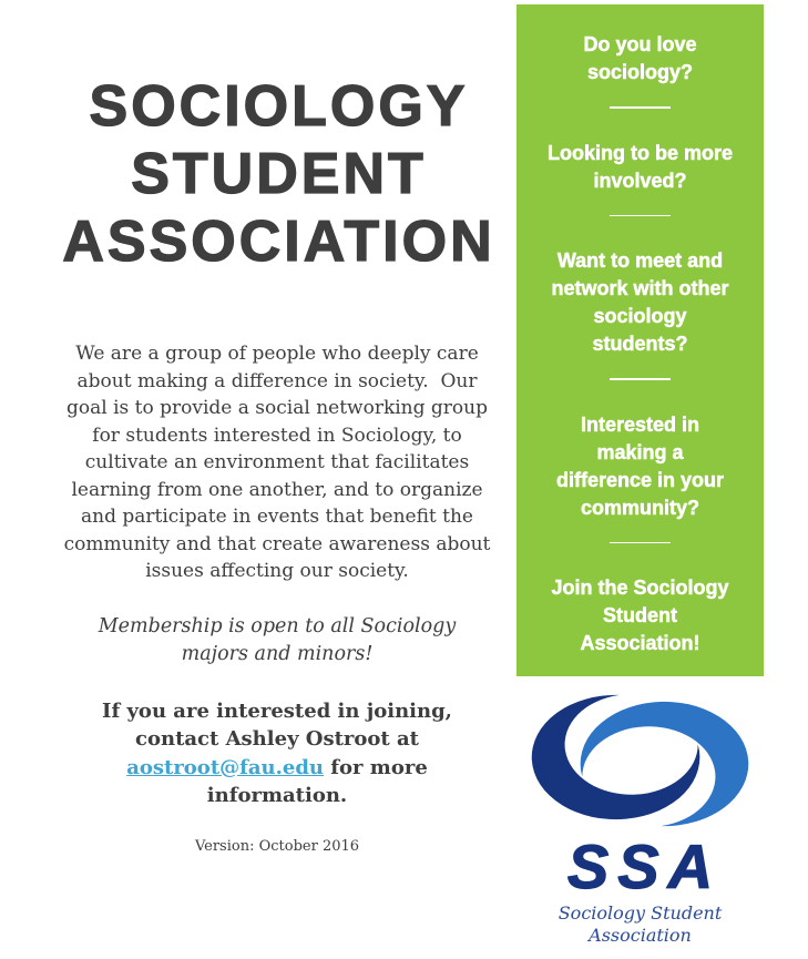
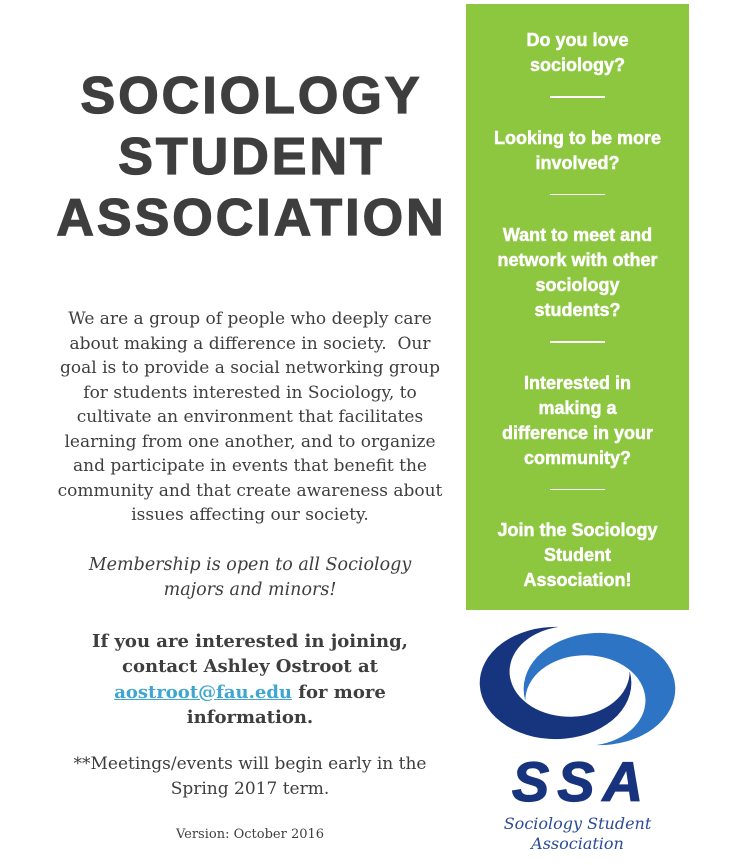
  SOCIOLOGY
  STUDENT
  ASSOCIATION
  We are a group of people who deeply care
  about making a difference in society. Our
  goal is to provide a social networking group
  for students interested in Sociology, to
  cultivate an environment that facilitates
  learning from one another, and to organize
  and participate in events that benefit the
  community and that create awareness about
  issues affecting our society.
  Membership is open to all Sociology
  majors and minors!
  If you are interested in joining,
  contact Ashley Ostroot at
  aostroot@fau.edu for more
  information.
+ **Meetings/events will begin early in the
+ Spring 2017 term.
  Version: October 2016
  Do you love
  sociology?
  Looking to be more
  involved?
  Want to meet and
  network with other
  sociology
  students?
  Interested in
  making a
  difference in your
  community?
  Join the Sociology
  Student
  Association!
  SSA
  Sociology Student Association
